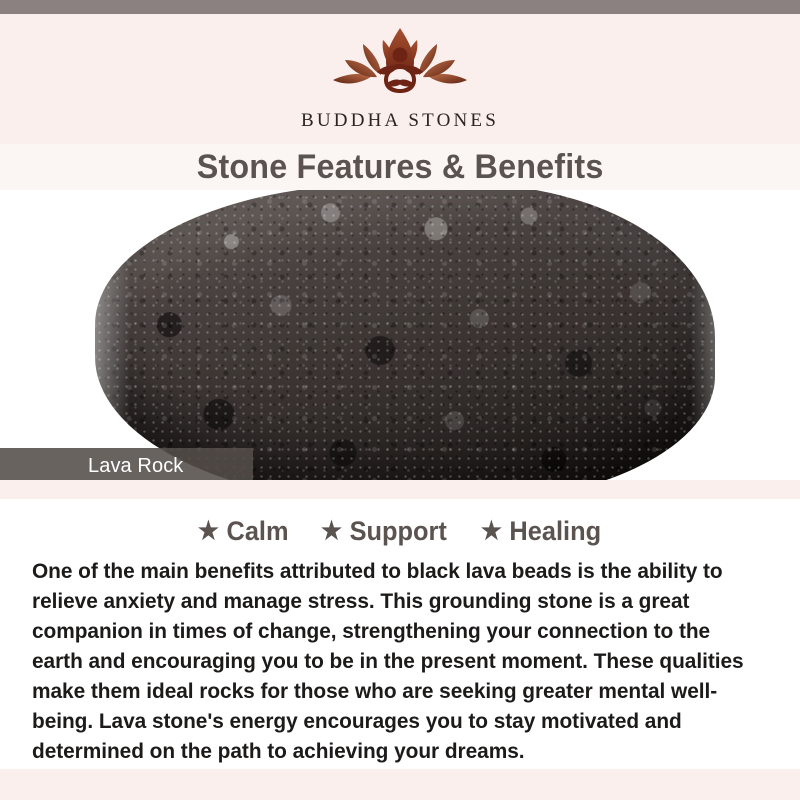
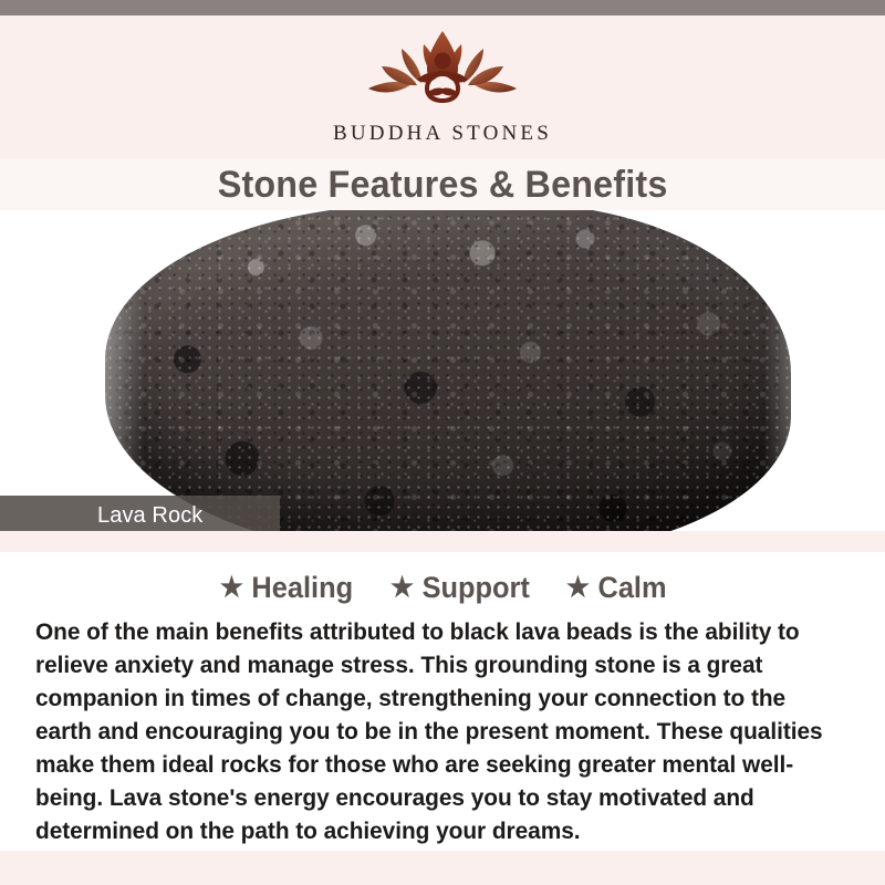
  BUDDHA STONES
  Stone Features & Benefits
  Lava Rock
  ★
- Calm
+ Healing
  ★
  Support
  ★
- Healing
+ Calm
  One of the main benefits attributed to black lava beads is the ability to relieve anxiety and manage stress. This grounding stone is a great companion in times of change, strengthening your connection to the earth and encouraging you to be in the present moment. These qualities make them ideal rocks for those who are seeking greater mental well-being. Lava stone's energy encourages you to stay motivated and determined on the path to achieving your dreams.
